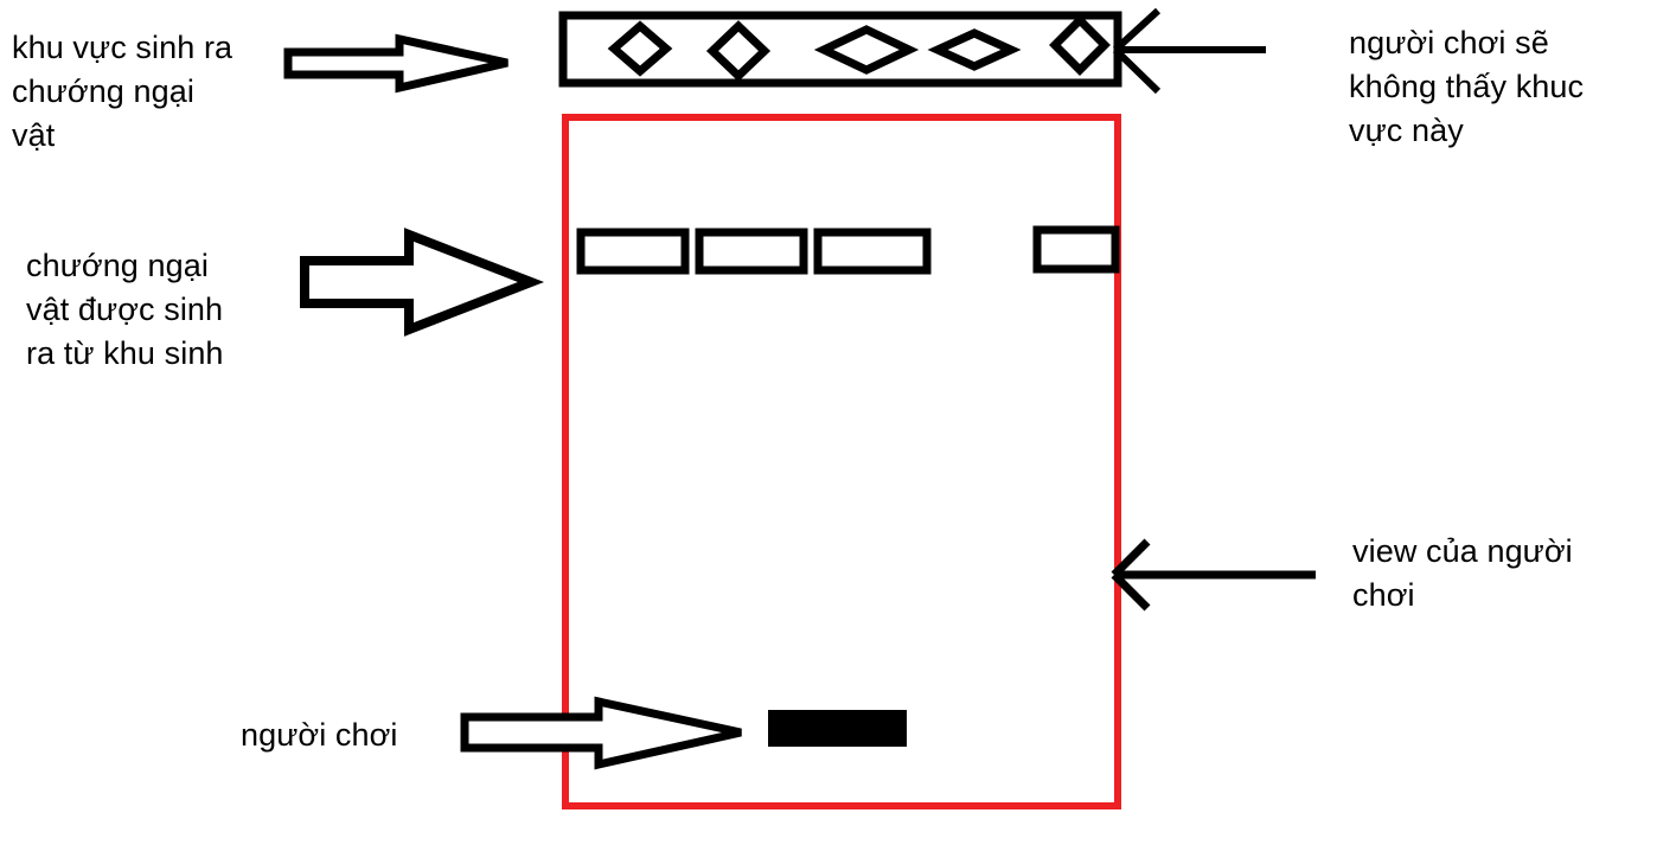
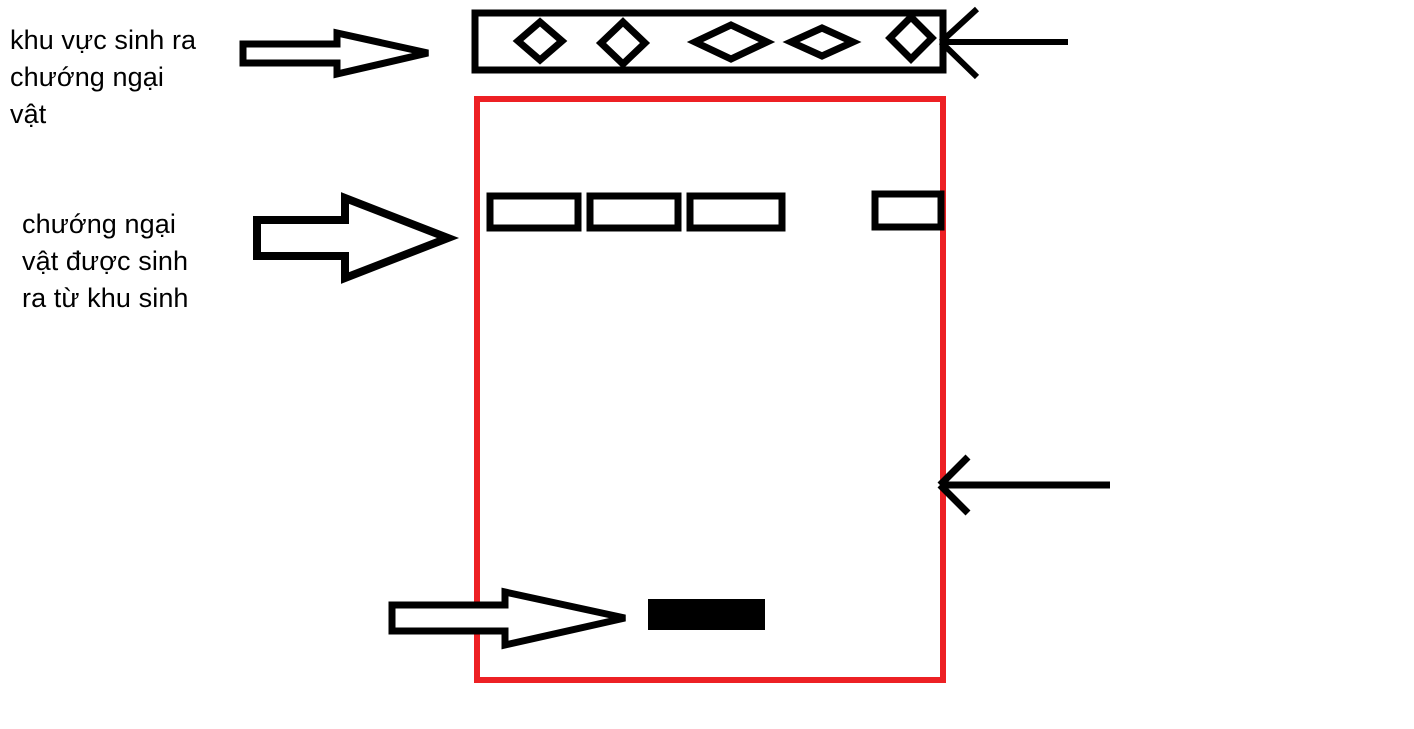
  khu vực sinh ra
  chướng ngại
  vật
  chướng ngại
  vật được sinh
  ra từ khu sinh
- người chơi sẽ
- không thấy khuc
- vực này
- view của người
- chơi
- người chơi
